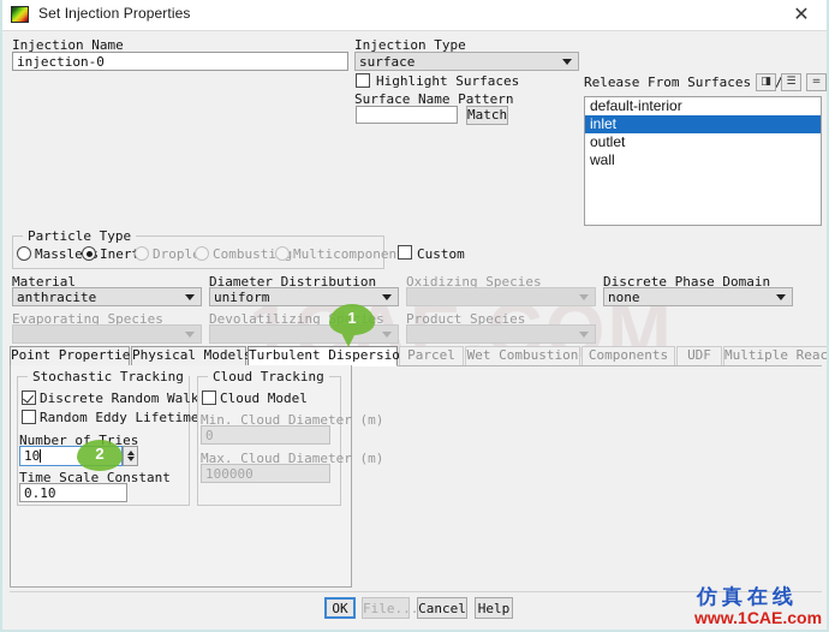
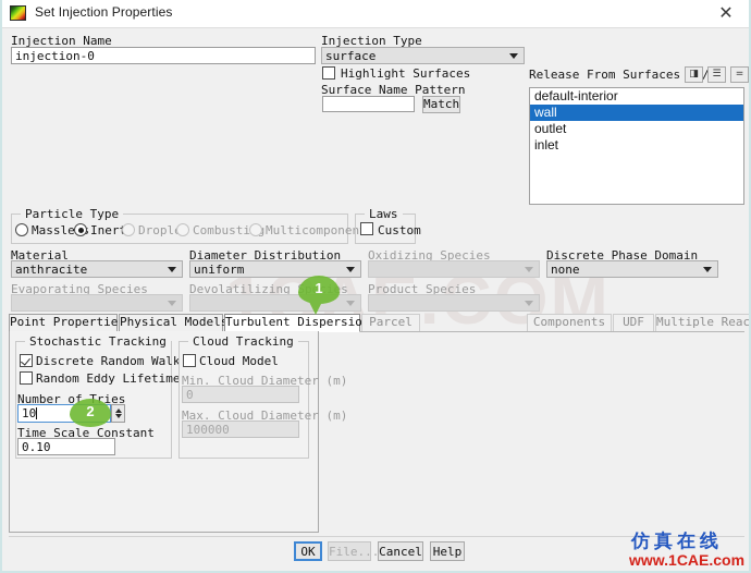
  Set Injection Properties
  ✕
  Injection Name
  injection-0
  Injection Type
  surface
  Highlight Surfaces
  Surface Name Pattern
  Match
  Release From Surfaces/
  ◨
  ☰
  =
  default-interior
- inlet
+ wall
  outlet
- wall
+ inlet
  Particle Type
  Massle
  Iner
  Dropl
  Combusti
  Multicomponen
+ Laws
  Custom
  Material
  anthracite
  Diameter Distribution
  uniform
  Oxidizing Species
  Discrete Phase Domain
  none
  Evaporating Species
  Devolatilizing Species
  Product Species
  Point Propertie
  Physical Model
  Turbulent Dispersio
  Parcel
- Wet Combustion
  Components
  UDF
  Multiple Reac
  Stochastic Tracking
  Discrete Random Walk
  Random Eddy Lifetime
  Number of Tries
  10
  Time Scale Constant
  0.10
  Cloud Tracking
  Cloud Model
  Min. Cloud Diameter (m)
  0
  Max. Cloud Diameter (m)
  100000
  1
  2
  OK
  File...
  Cancel
  Help
  仿真在线
  www.1CAE.com
